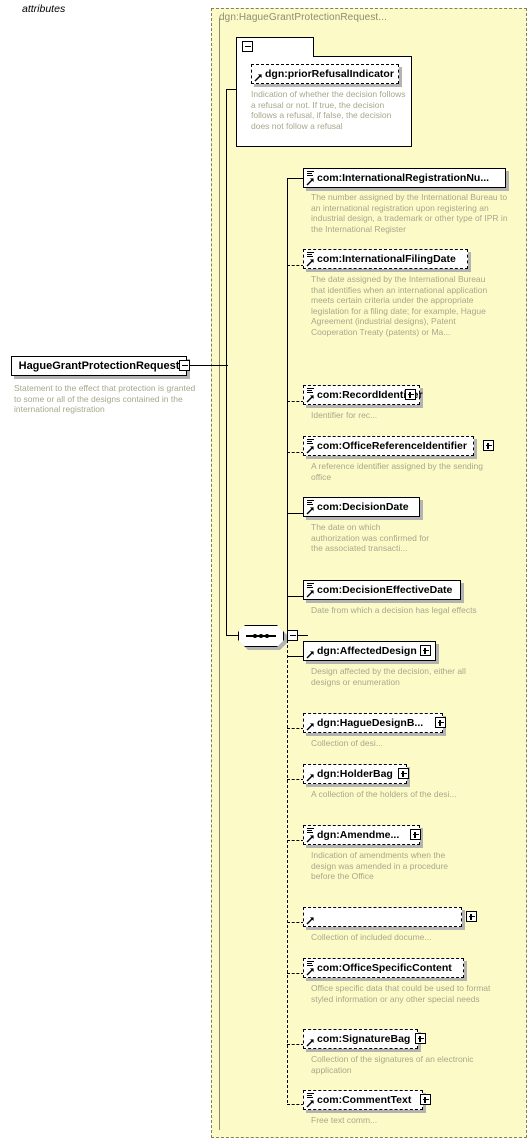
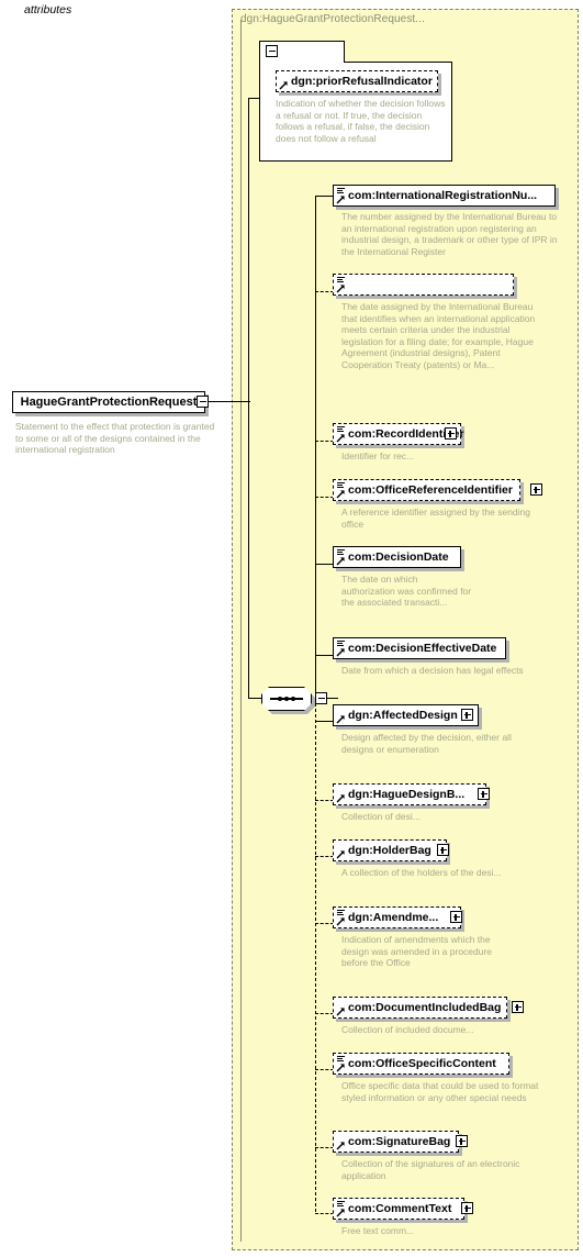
  dgn:HagueGrantProtectionRequest...
  HagueGrantProtectionRequest
  Statement to the effect that protection is granted to some or all of the designs contained in the international registration
  attributes
  dgn:priorRefusalIndicator
  Indication of whether the decision follows a refusal or not. If true, the decision follows a refusal, if false, the decision does not follow a refusal
  com:InternationalRegistrationNu...
  The number assigned by the International Bureau to an international registration upon registering an industrial design, a trademark or other type of IPR in the International Register
- com:InternationalFilingDate
- The date assigned by the International Bureau that identifies when an international application meets certain criteria under the appropriate legislation for a filing date; for example, Hague Agreement (industrial designs), Patent Cooperation Treaty (patents) or Ma...
+ The date assigned by the International Bureau that identifies when an international application meets certain criteria under the industrial legislation for a filing date; for example, Hague Agreement (industrial designs), Patent Cooperation Treaty (patents) or Ma...
  com:RecordIdentr
  Identifier for rec...
  com:OfficeReferenceIdentifier
  A reference identifier assigned by the sending office
  com:DecisionDate
  The date on which authorization was confirmed for the associated transacti...
  com:DecisionEffectiveDate
  Date from which a decision has legal effects
  dgn:AffectedDesign
  Design affected by the decision, either all designs or enumeration
  dgn:HagueDesignB...
  Collection of desi...
  dgn:HolderBag
  A collection of the holders of the desi...
  dgn:Amendme...
- Indication of amendments when the design was amended in a procedure before the Office
+ Indication of amendments which the design was amended in a procedure before the Office
+ com:DocumentIncludedBag
  Collection of included docume...
  com:OfficeSpecificContent
  Office specific data that could be used to format styled information or any other special needs
  com:SignatureBag
  Collection of the signatures of an electronic application
  com:CommentText
  Free text comm...
